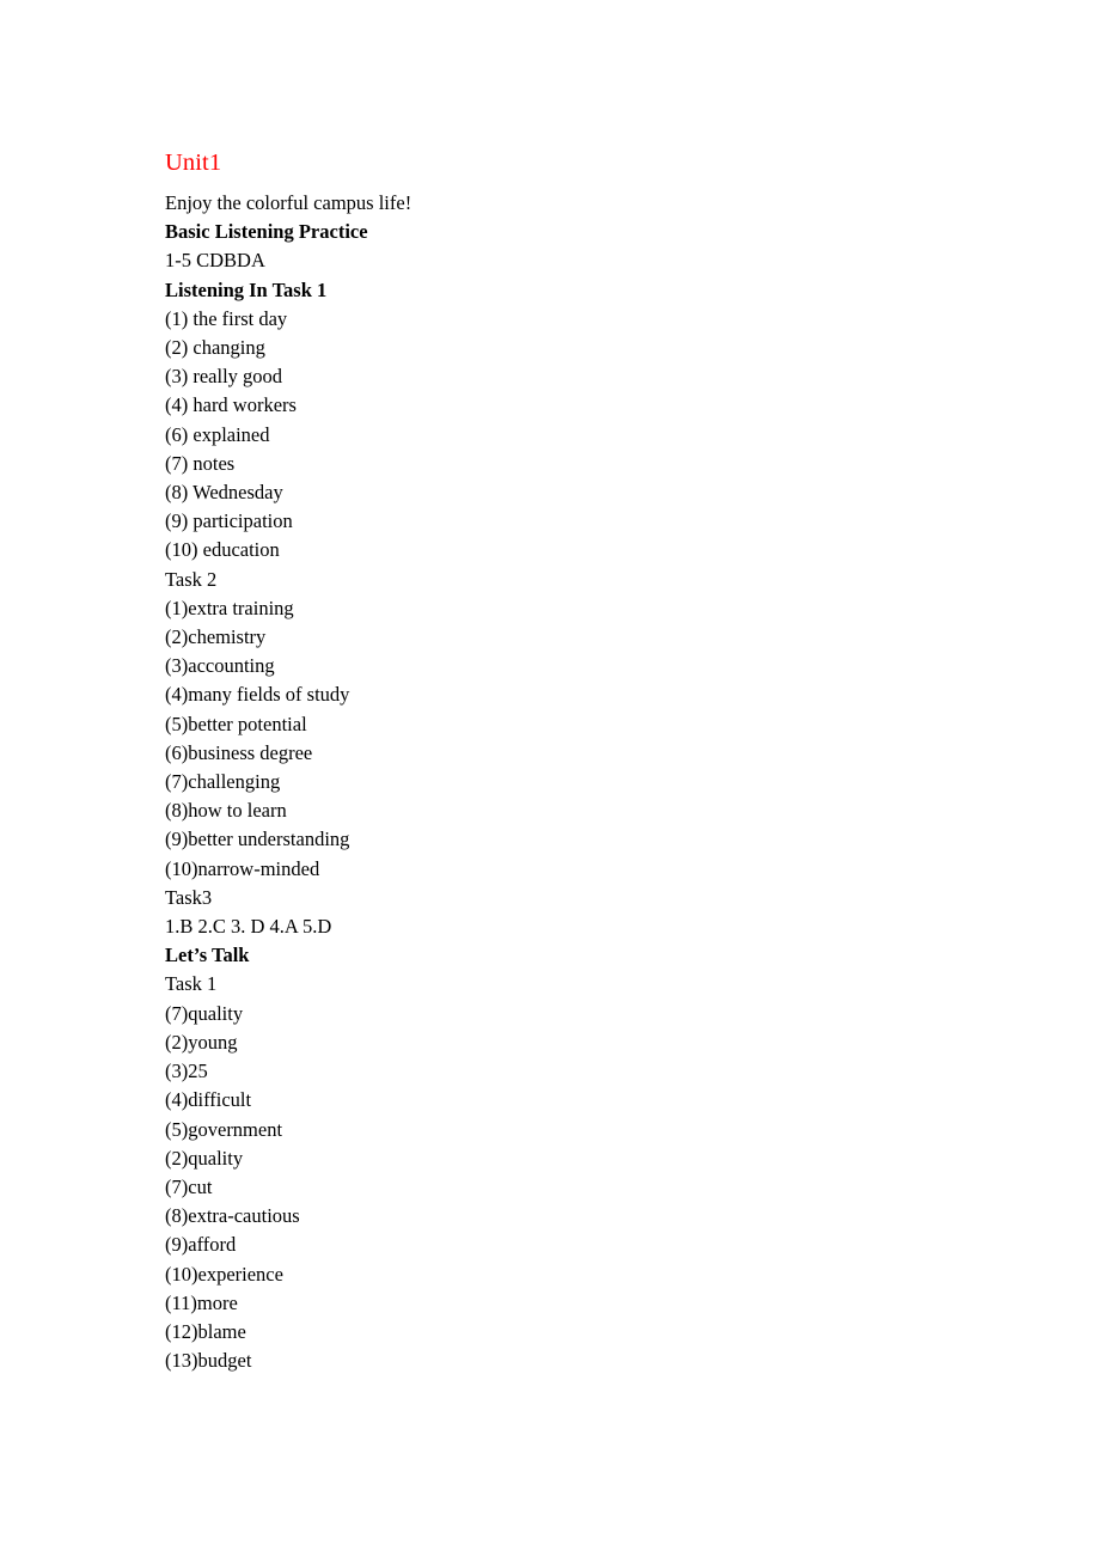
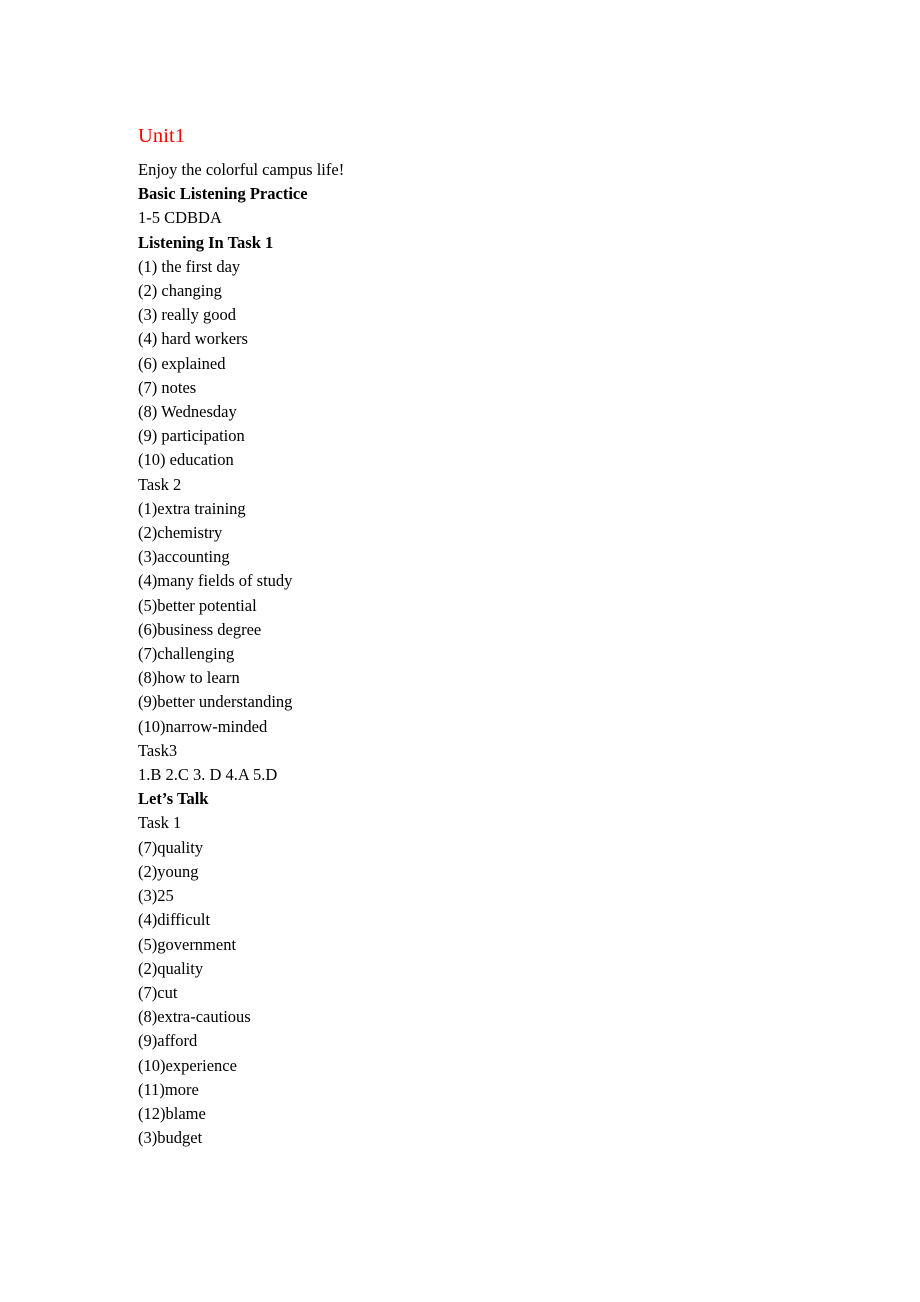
  Unit1
  Enjoy the colorful campus life!
  Basic Listening Practice
  1-5 CDBDA
  Listening In Task 1
  (1) the first day
  (2) changing
  (3) really good
  (4) hard workers
  (6) explained
  (7) notes
  (8) Wednesday
  (9) participation
  (10) education
  Task 2
  (1)extra training
  (2)chemistry
  (3)accounting
  (4)many fields of study
  (5)better potential
  (6)business degree
  (7)challenging
  (8)how to learn
  (9)better understanding
  (10)narrow-minded
  Task3
  1.B 2.C 3. D 4.A 5.D
  Let’s Talk
  Task 1
  (7)quality
  (2)young
  (3)25
  (4)difficult
  (5)government
  (2)quality
  (7)cut
  (8)extra-cautious
  (9)afford
  (10)experience
  (11)more
  (12)blame
- (13)budget
+ (3)budget
